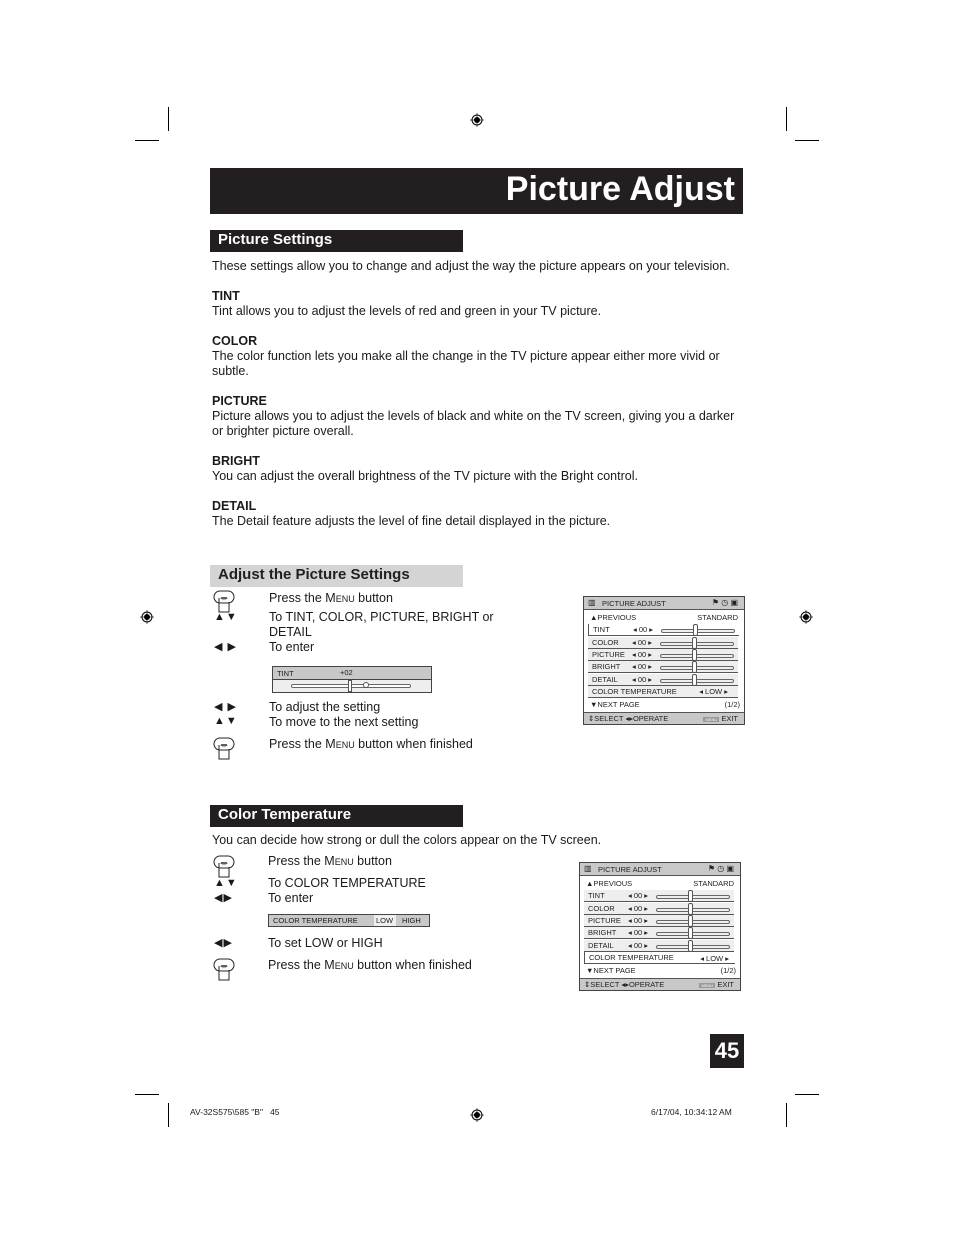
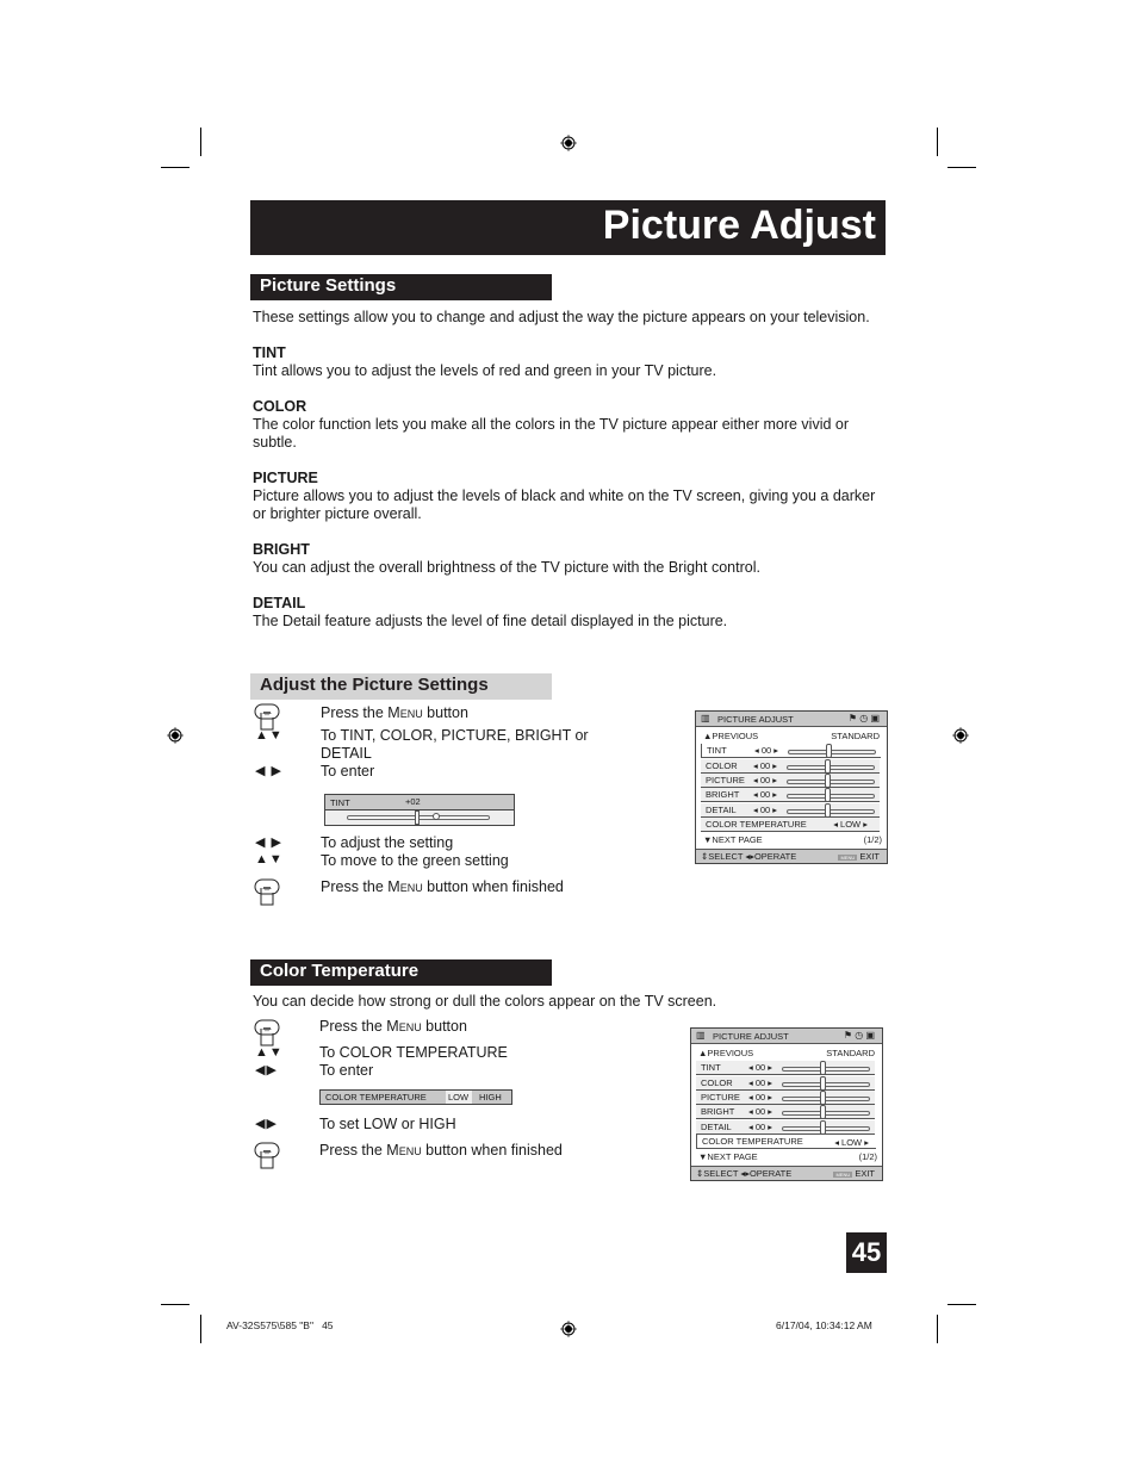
  Picture Adjust
  Picture Settings
  These settings allow you to change and adjust the way the picture appears on your television.
  TINT
  Tint allows you to adjust the levels of red and green in your TV picture.
  COLOR
- The color function lets you make all the change in the TV picture appear either more vivid or subtle.
+ The color function lets you make all the colors in the TV picture appear either more vivid or subtle.
  PICTURE
  Picture allows you to adjust the levels of black and white on the TV screen, giving you a darker or brighter picture overall.
  BRIGHT
  You can adjust the overall brightness of the TV picture with the Bright control.
  DETAIL
  The Detail feature adjusts the level of fine detail displayed in the picture.
  Adjust the Picture Settings
  Press the Menu button
  ▲▼
  To TINT, COLOR, PICTURE, BRIGHT or DETAIL
  ◀ ▶
  To enter
  TINT
  +02
  ◀ ▶
  To adjust the setting
  ▲▼
- To move to the next setting
+ To move to the green setting
  Press the Menu button when finished
  ▥
  PICTURE ADJUST
  ⚑ ◷ ▣
  ▲PREVIOUS
  STANDARD
  TINT
  ◂ 00 ▸
  COLOR
  ◂ 00 ▸
  PICTURE
  ◂ 00 ▸
  BRIGHT
  ◂ 00 ▸
  DETAIL
  ◂ 00 ▸
  COLOR TEMPERATURE
  ◂ LOW ▸
  ▼NEXT PAGE
  (1/2)
  ⇕SELECT ◂▸OPERATE
  Color Temperature
  You can decide how strong or dull the colors appear on the TV screen.
  Press the Menu button
  ▲▼
  To COLOR TEMPERATURE
  ◀▶
  To enter
  COLOR TEMPERATURE
  LOW
  HIGH
  ◀▶
  To set LOW or HIGH
  Press the Menu button when finished
  ▥
  PICTURE ADJUST
  ⚑ ◷ ▣
  ▲PREVIOUS
  STANDARD
  TINT
  ◂ 00 ▸
  COLOR
  ◂ 00 ▸
  PICTURE
  ◂ 00 ▸
  BRIGHT
  ◂ 00 ▸
  DETAIL
  ◂ 00 ▸
  COLOR TEMPERATURE
  ◂ LOW ▸
  ▼NEXT PAGE
  (1/2)
  ⇕SELECT ◂▸OPERATE
  45
  AV-32S575\585 "B" 45
  6/17/04, 10:34:12 AM
